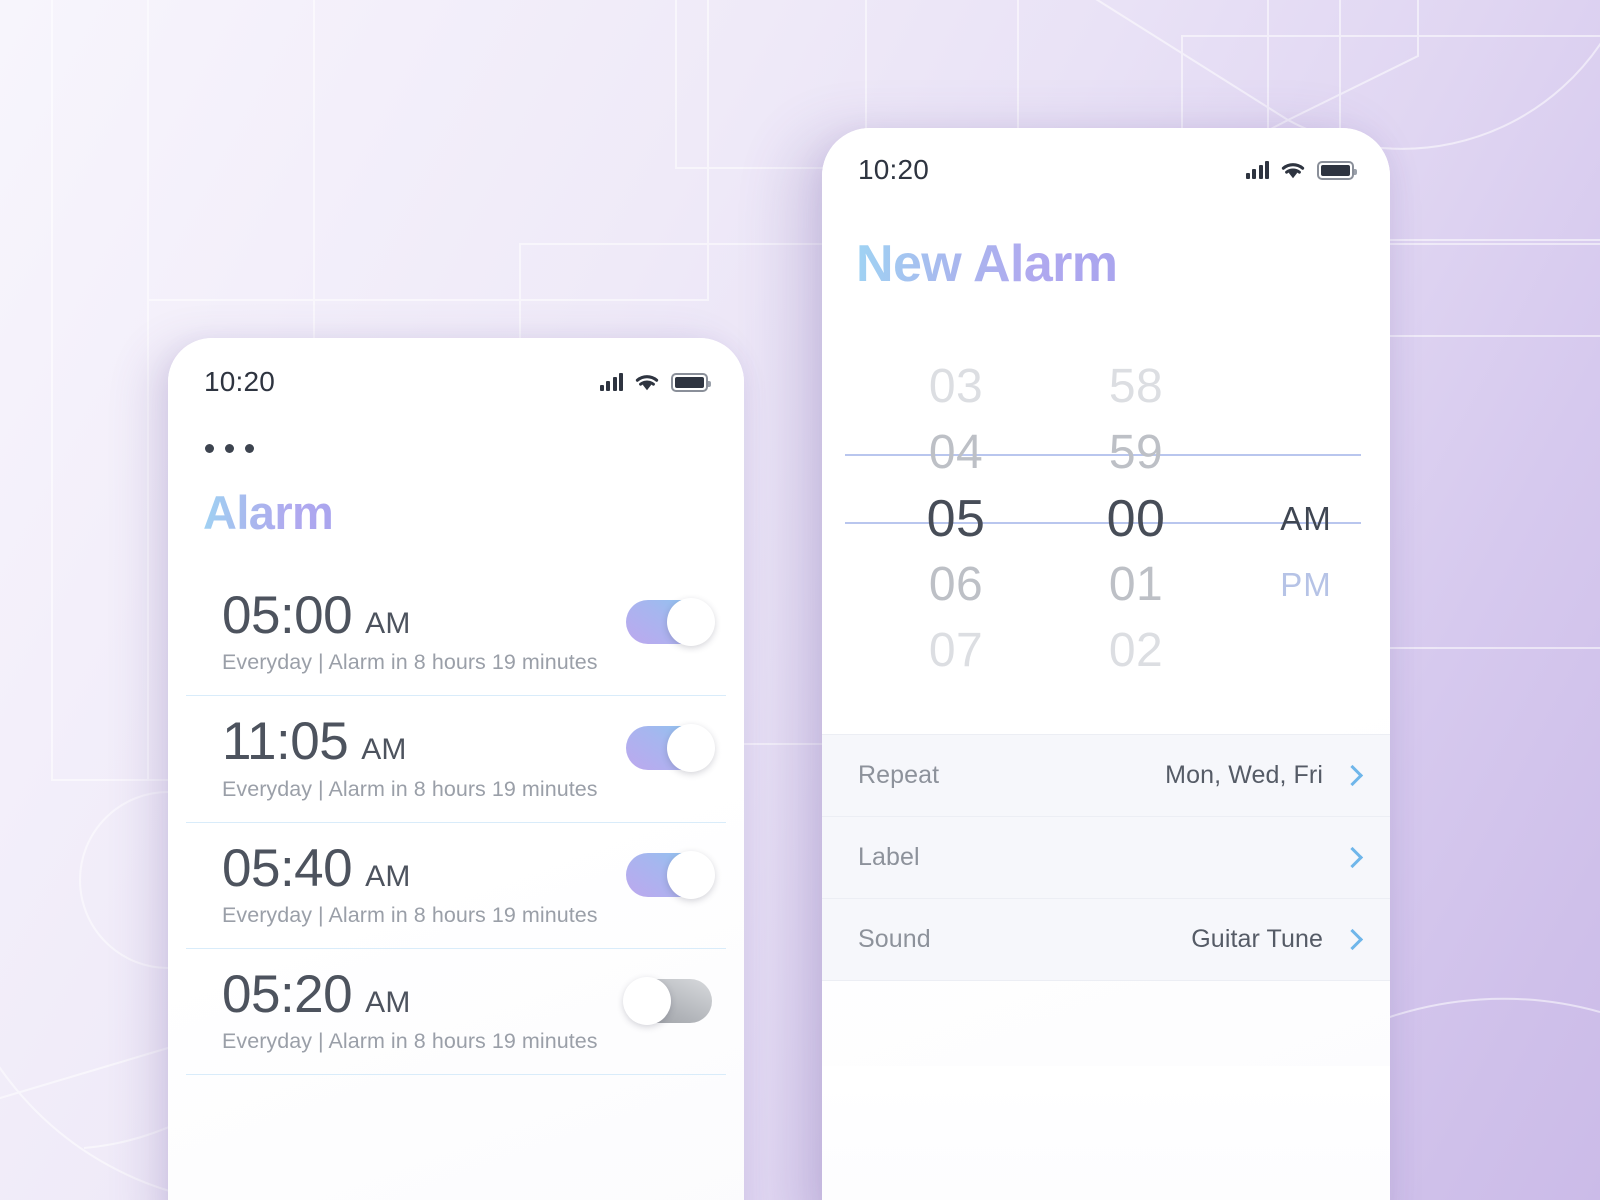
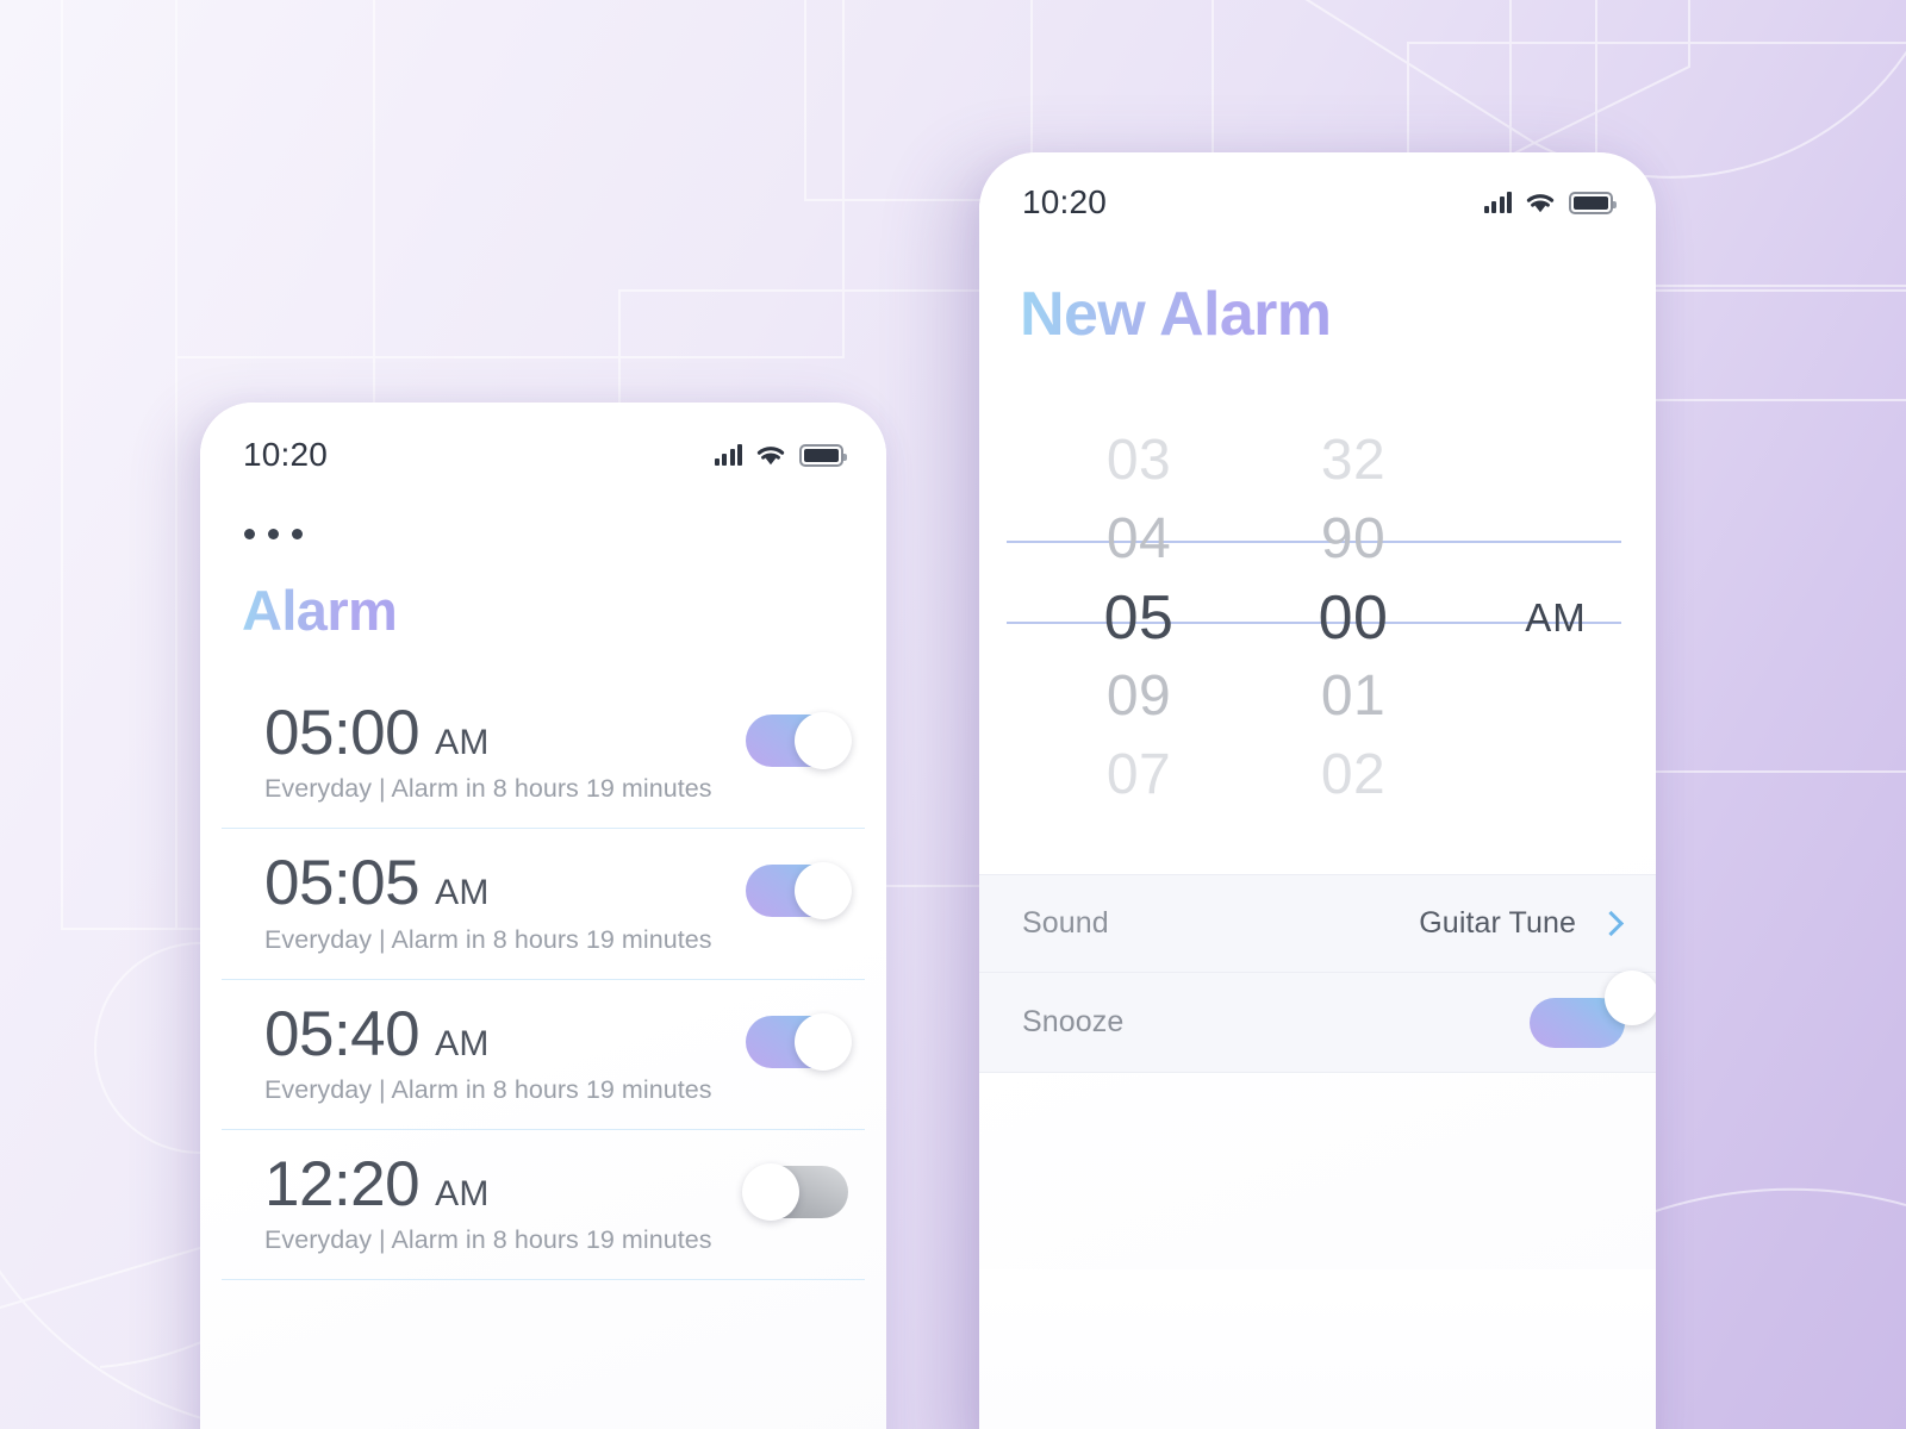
  10:20
  New Alarm
  03
  04
  05
- 06
+ 09
  07
- 58
+ 32
- 59
+ 90
  00
  01
  02
  AM
- PM
- Repeat
- Mon, Wed, Fri
- Label
  Sound
  Guitar Tune
+ Snooze
  10:20
  Alarm
  05:00
  AM
  Everyday | Alarm in 8 hours 19 minutes
- 11:05
+ 05:05
  AM
  Everyday | Alarm in 8 hours 19 minutes
  05:40
  AM
  Everyday | Alarm in 8 hours 19 minutes
- 05:20
+ 12:20
  AM
  Everyday | Alarm in 8 hours 19 minutes
